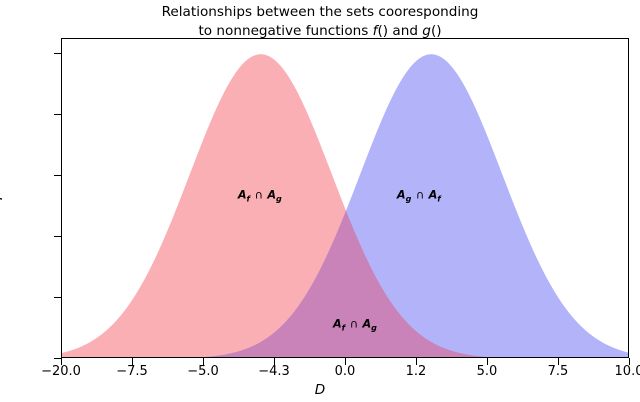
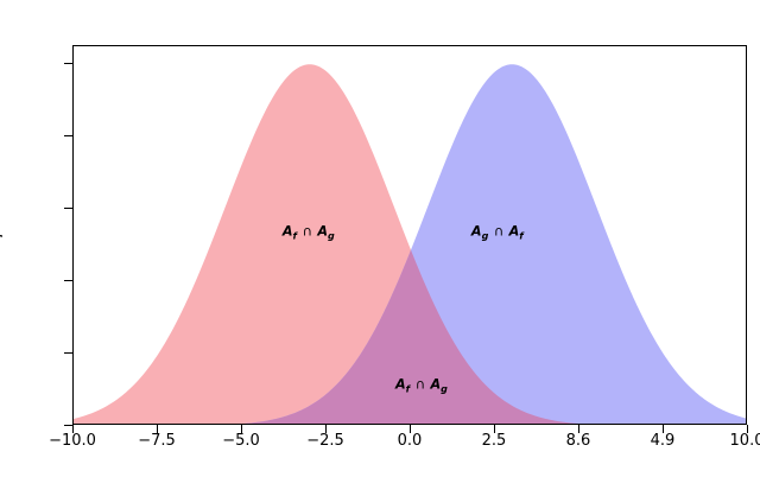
- Relationships between the sets cooresponding
- to nonnegative functions f() and g()
- −20.0
+ −10.0
  −7.5
  −5.0
- −4.3
+ −2.5
  0.0
- 1.2
+ 2.5
- 5.0
+ 8.6
- 7.5
+ 4.9
  10.0
  Af ∩ Ag
  Ag ∩ Af
  Af ∩ Ag
- D
